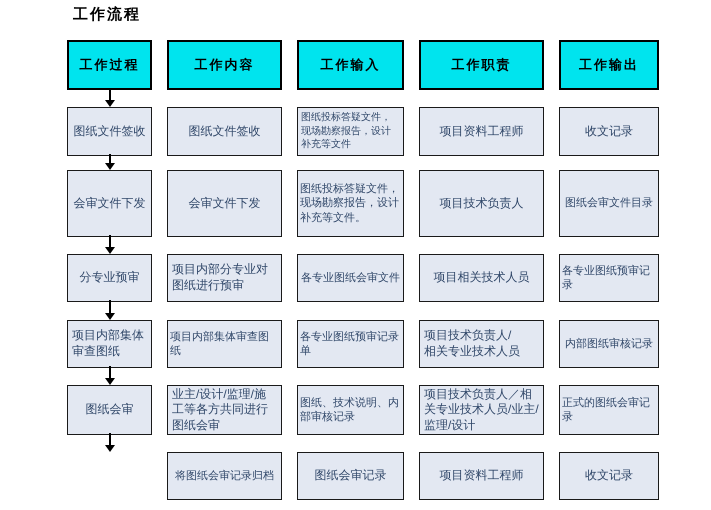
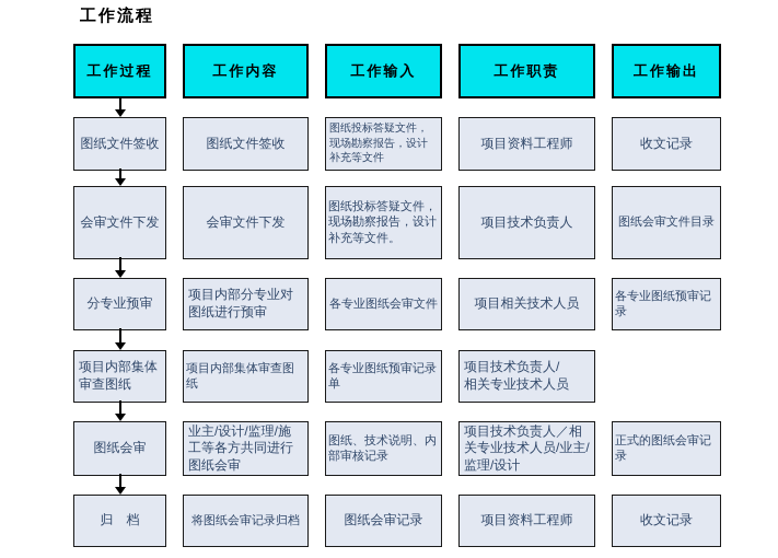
  工作流程
  工作过程
  工作内容
  工作输入
  工作职责
  工作输出
  图纸文件签收
  会审文件下发
  分专业预审
  项目内部集体审查图纸
  图纸会审
+ 归 档
  图纸文件签收
  会审文件下发
  项目内部分专业对图纸进行预审
  项目内部集体审查图纸
  业主/设计/监理/施工等各方共同进行图纸会审
  将图纸会审记录归档
  图纸投标答疑文件，现场勘察报告，设计补充等文件
  图纸投标答疑文件，现场勘察报告，设计补充等文件。
  各专业图纸会审文件
  各专业图纸预审记录单
  图纸、技术说明、内部审核记录
  图纸会审记录
  项目资料工程师
  项目技术负责人
  项目相关技术人员
  项目技术负责人/
  相关专业技术人员
  项目技术负责人／相关专业技术人员/业主/监理/设计
  项目资料工程师
  收文记录
  图纸会审文件目录
  各专业图纸预审记录
- 内部图纸审核记录
  正式的图纸会审记录
  收文记录
